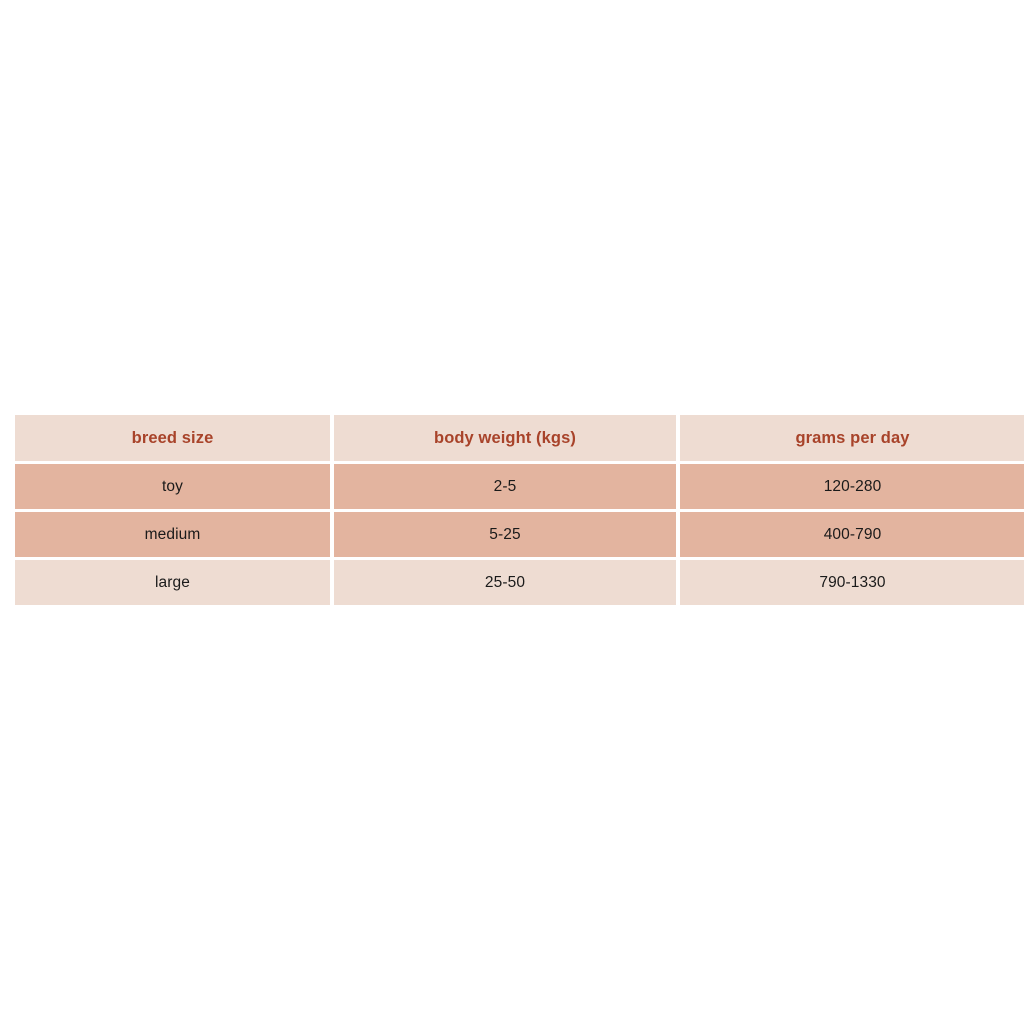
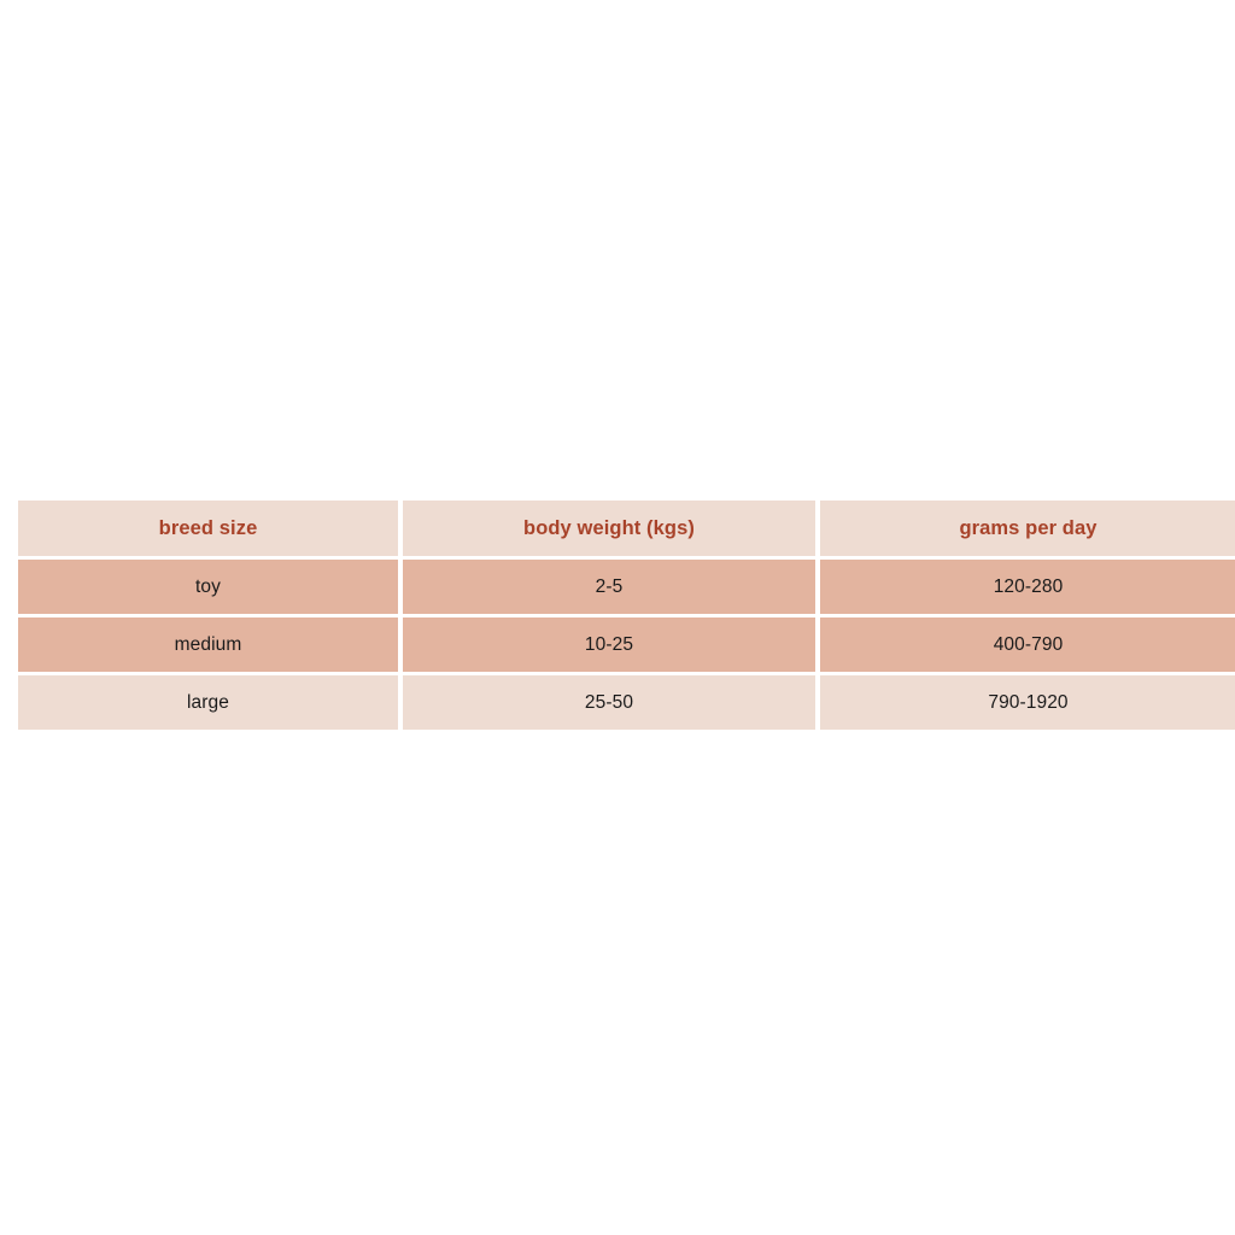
  breed size	body weight (kgs)	grams per day
  toy	2-5	120-280
- medium	5-25	400-790
+ medium	10-25	400-790
- large	25-50	790-1330
+ large	25-50	790-1920
